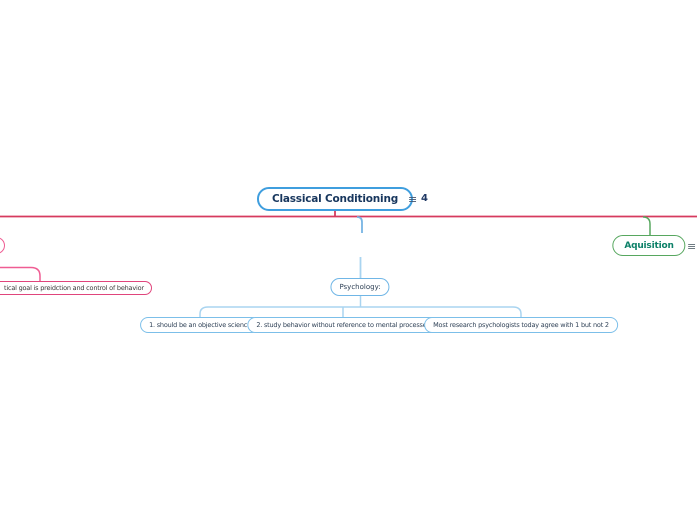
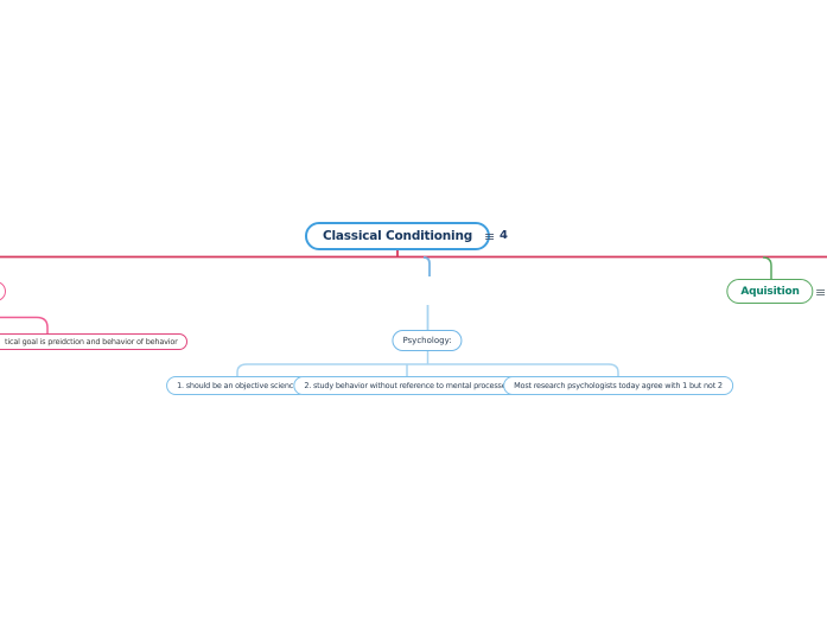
  Classical Conditioning
  ≡
  4
  Psychology:
  1. should be an objective scienc
  2. study behavior without reference to mental process
  Most research psychologists today agree with 1 but not 2
  Aquisition
  ≡
- tical goal is preidction and control of behavior
+ tical goal is preidction and behavior of behavior
